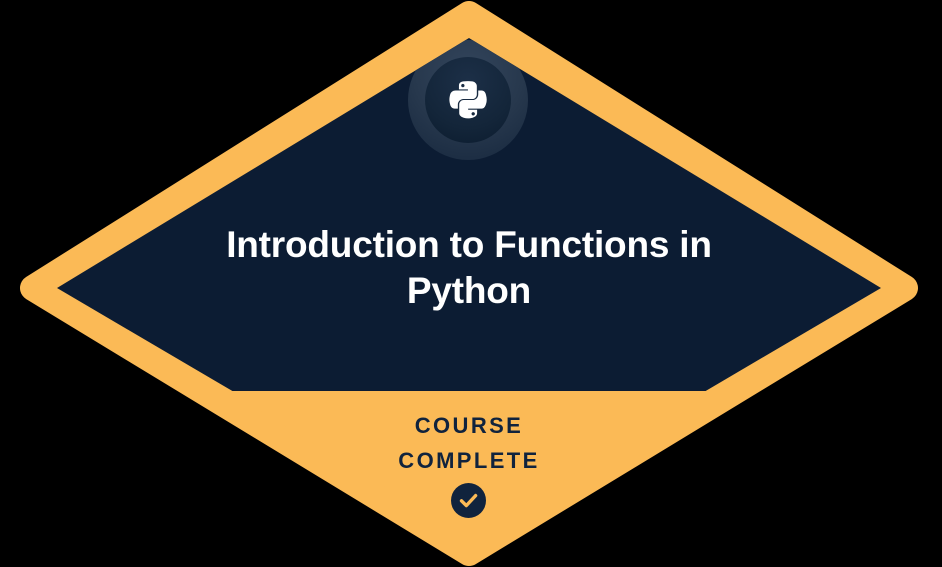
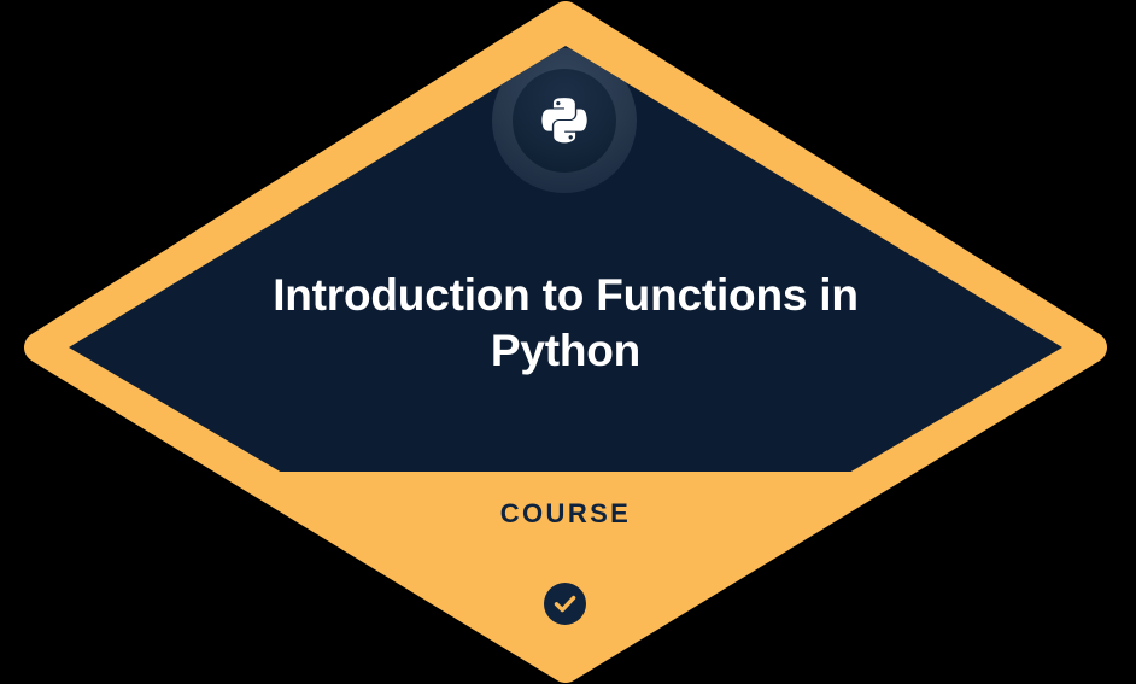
  Introduction to Functions in Python
  COURSE
- COMPLETE
